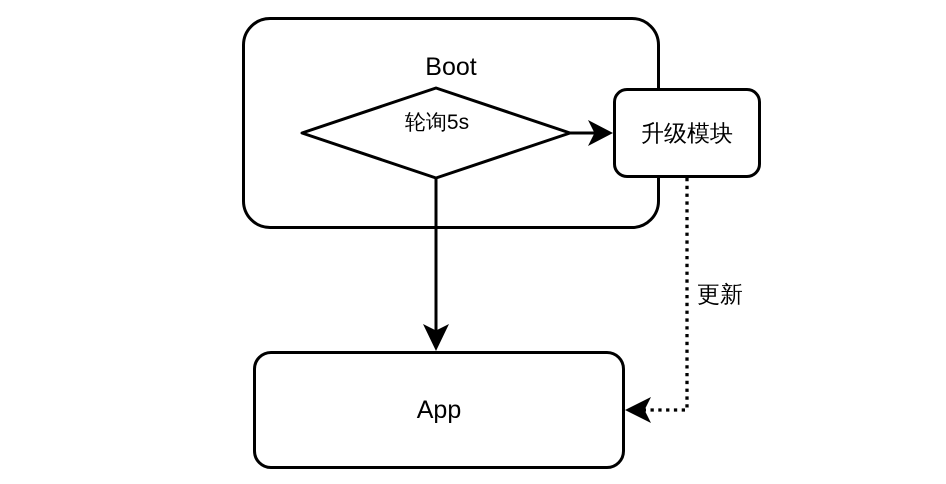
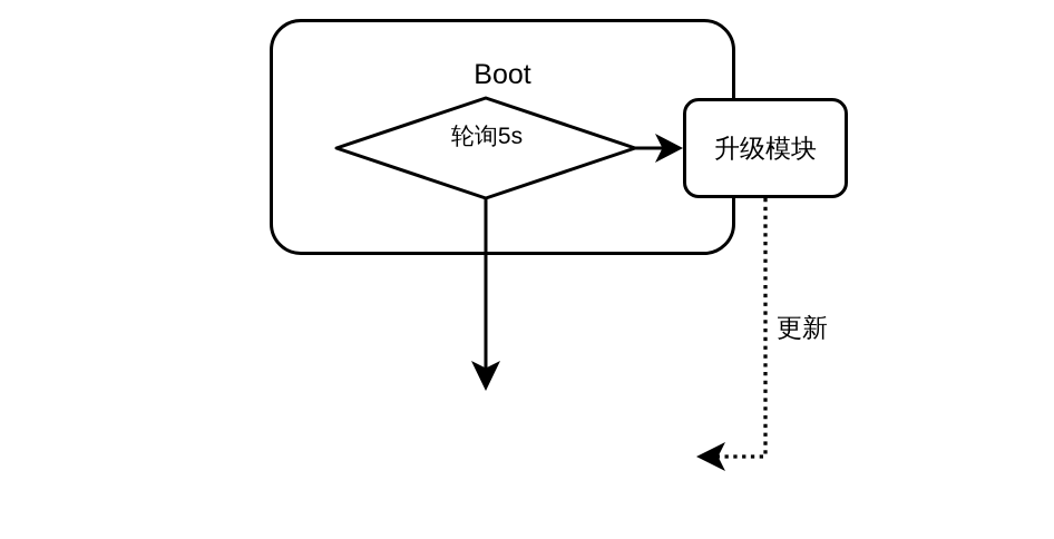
  Boot
  轮询5s
  升级模块
- App
  更新
